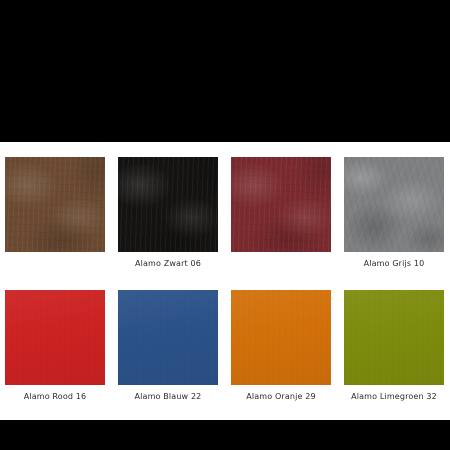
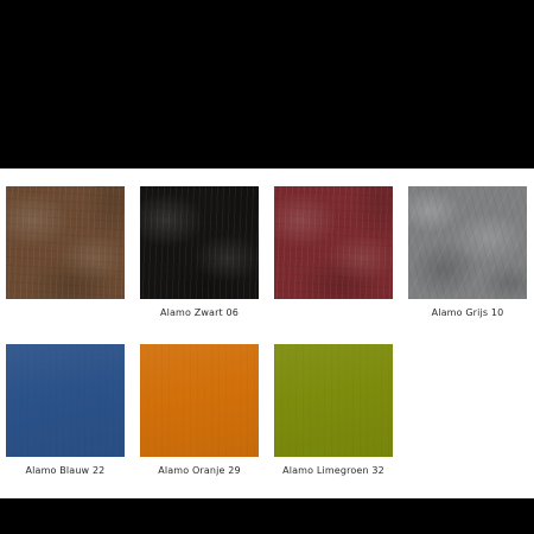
  Alamo Zwart 06
  Alamo Grijs 10
- Alamo Rood 16
  Alamo Blauw 22
  Alamo Oranje 29
  Alamo Limegroen 32
